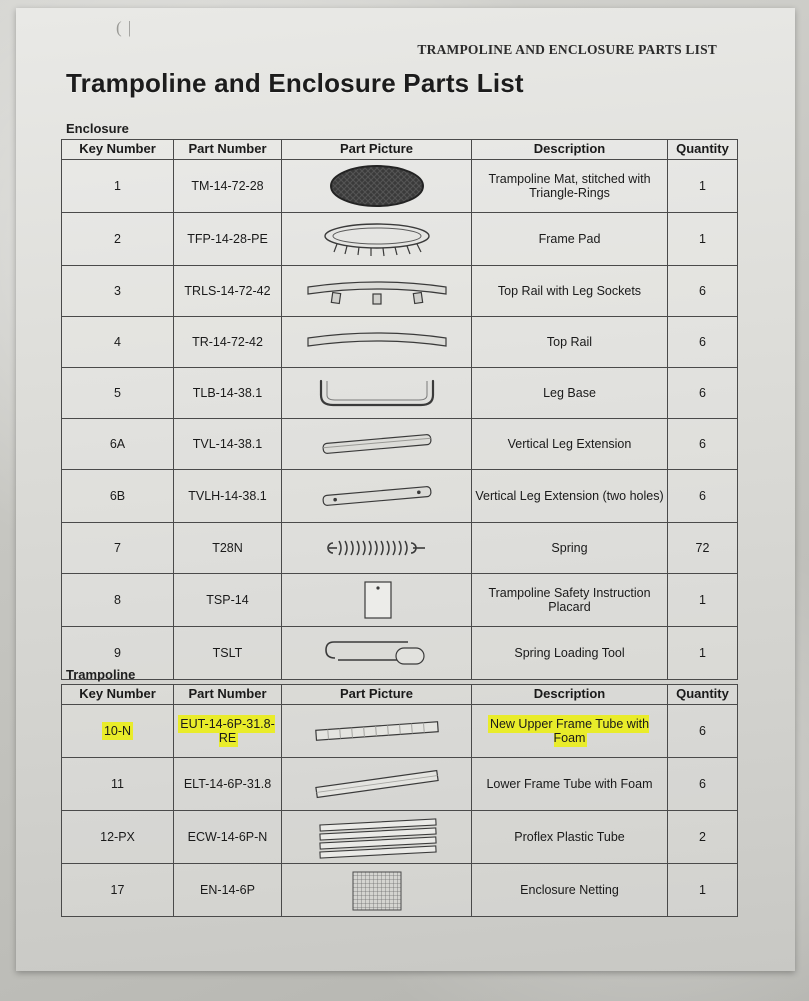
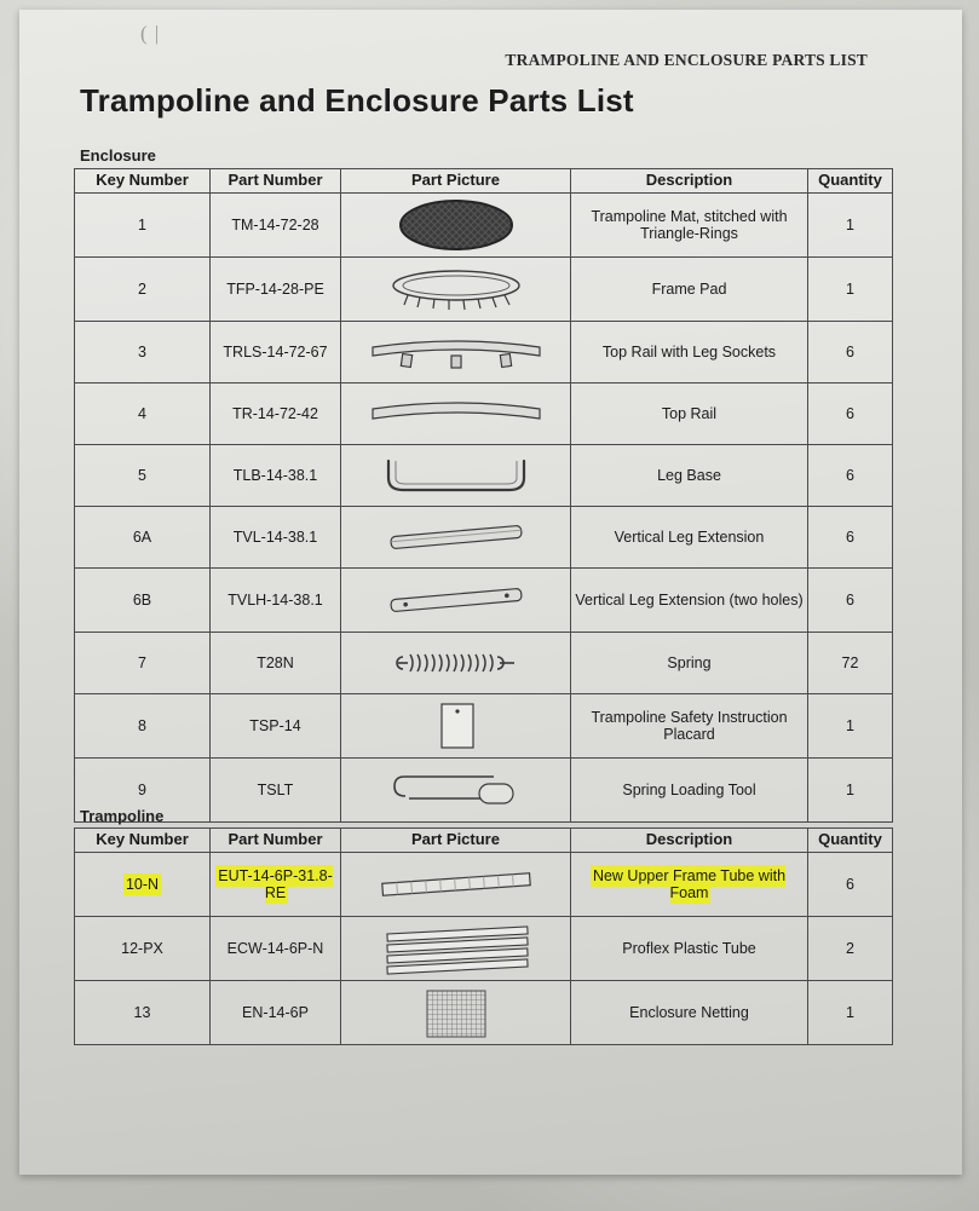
  ( |
  TRAMPOLINE AND ENCLOSURE PARTS LIST
  Trampoline and Enclosure Parts List
  Enclosure
  Key Number	Part Number	Part Picture	Description	Quantity
  1	TM-14-72-28		Trampoline Mat, stitched with Triangle-Rings	1
  2	TFP-14-28-PE		Frame Pad	1
- 3	TRLS-14-72-42		Top Rail with Leg Sockets	6
+ 3	TRLS-14-72-67		Top Rail with Leg Sockets	6
  4	TR-14-72-42		Top Rail	6
  5	TLB-14-38.1		Leg Base	6
  6A	TVL-14-38.1		Vertical Leg Extension	6
  6B	TVLH-14-38.1		Vertical Leg Extension (two holes)	6
  7	T28N		Spring	72
  8	TSP-14		Trampoline Safety Instruction Placard	1
  9	TSLT		Spring Loading Tool	1
  Trampoline
  Key Number	Part Number	Part Picture	Description	Quantity
  10-N	EUT-14-6P-31.8-RE		New Upper Frame Tube with Foam	6
- 11	ELT-14-6P-31.8		Lower Frame Tube with Foam	6
  12-PX	ECW-14-6P-N		Proflex Plastic Tube	2
- 17	EN-14-6P		Enclosure Netting	1
+ 13	EN-14-6P		Enclosure Netting	1
